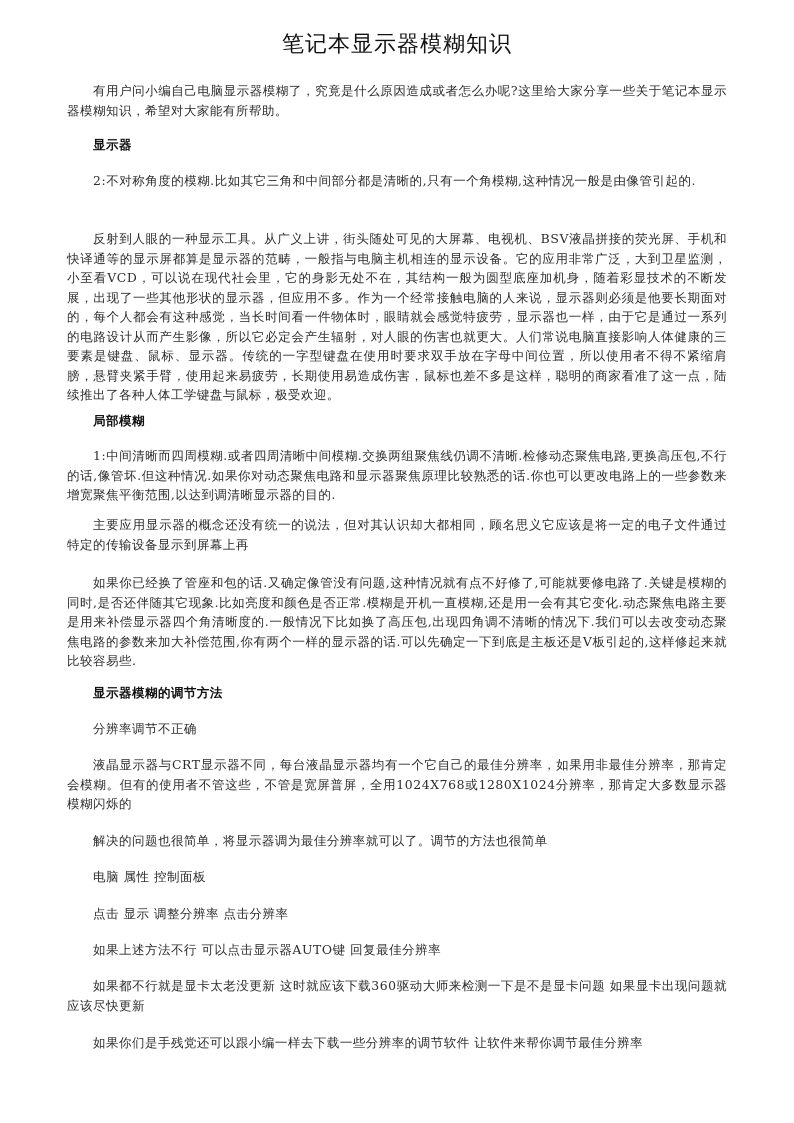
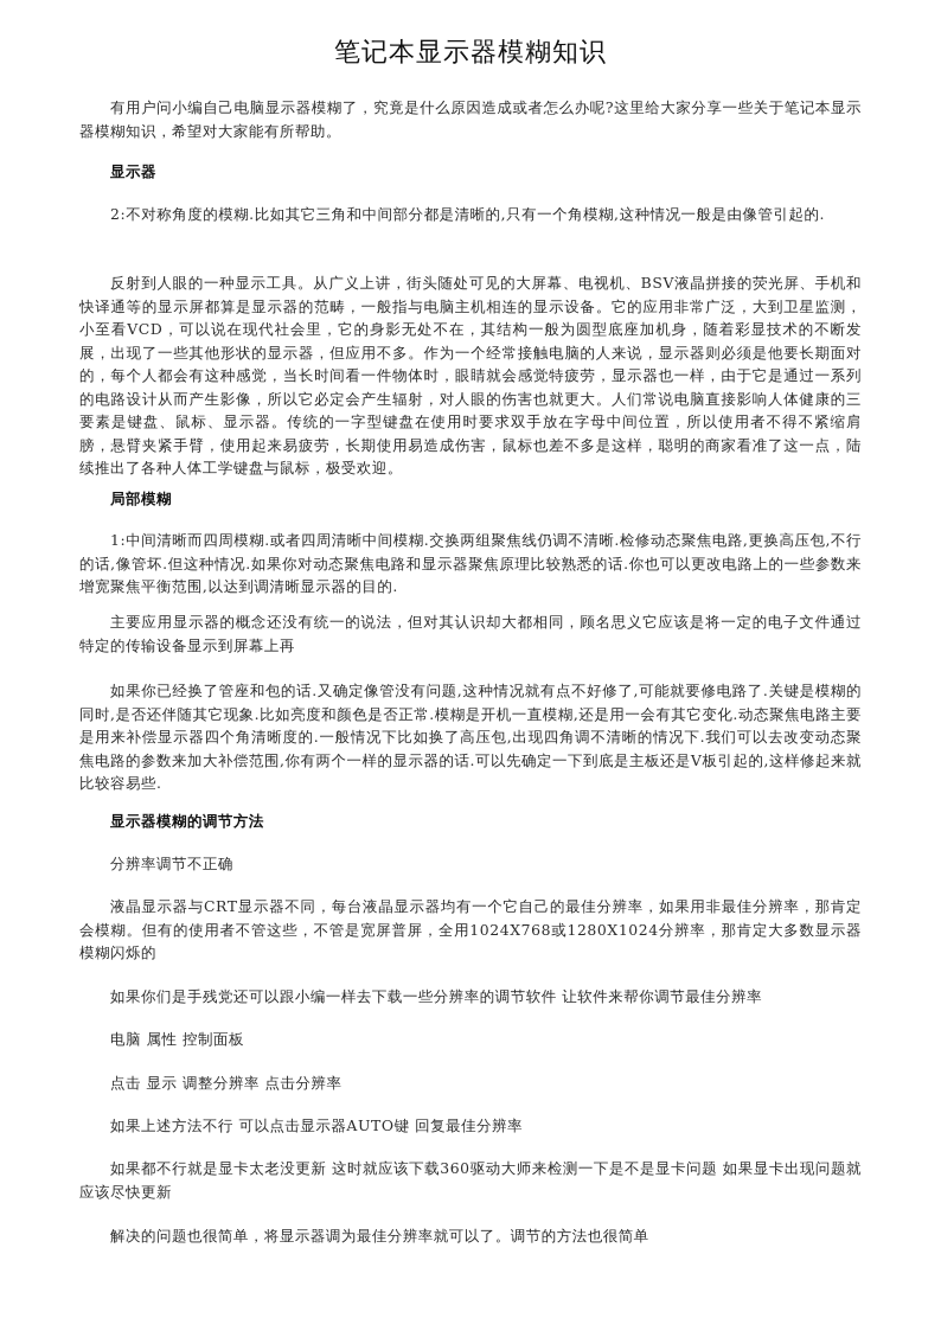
  笔记本显示器模糊知识
  有用户问小编自己电脑显示器模糊了，究竟是什么原因造成或者怎么办呢?这里给大家分享一些关于笔记本显示器模糊知识，希望对大家能有所帮助。
  显示器
  2:不对称角度的模糊.比如其它三角和中间部分都是清晰的,只有一个角模糊,这种情况一般是由像管引起的.
  反射到人眼的一种显示工具。从广义上讲，街头随处可见的大屏幕、电视机、BSV液晶拼接的荧光屏、手机和快译通等的显示屏都算是显示器的范畴，一般指与电脑主机相连的显示设备。它的应用非常广泛，大到卫星监测，小至看VCD，可以说在现代社会里，它的身影无处不在，其结构一般为圆型底座加机身，随着彩显技术的不断发展，出现了一些其他形状的显示器，但应用不多。作为一个经常接触电脑的人来说，显示器则必须是他要长期面对的，每个人都会有这种感觉，当长时间看一件物体时，眼睛就会感觉特疲劳，显示器也一样，由于它是通过一系列的电路设计从而产生影像，所以它必定会产生辐射，对人眼的伤害也就更大。人们常说电脑直接影响人体健康的三要素是键盘、鼠标、显示器。传统的一字型键盘在使用时要求双手放在字母中间位置，所以使用者不得不紧缩肩膀，悬臂夹紧手臂，使用起来易疲劳，长期使用易造成伤害，鼠标也差不多是这样，聪明的商家看准了这一点，陆续推出了各种人体工学键盘与鼠标，极受欢迎。
  局部模糊
  1:中间清晰而四周模糊.或者四周清晰中间模糊.交换两组聚焦线仍调不清晰.检修动态聚焦电路,更换高压包,不行的话,像管坏.但这种情况.如果你对动态聚焦电路和显示器聚焦原理比较熟悉的话.你也可以更改电路上的一些参数来增宽聚焦平衡范围,以达到调清晰显示器的目的.
  主要应用显示器的概念还没有统一的说法，但对其认识却大都相同，顾名思义它应该是将一定的电子文件通过特定的传输设备显示到屏幕上再
  如果你已经换了管座和包的话.又确定像管没有问题,这种情况就有点不好修了,可能就要修电路了.关键是模糊的同时,是否还伴随其它现象.比如亮度和颜色是否正常.模糊是开机一直模糊,还是用一会有其它变化.动态聚焦电路主要是用来补偿显示器四个角清晰度的.一般情况下比如换了高压包,出现四角调不清晰的情况下.我们可以去改变动态聚焦电路的参数来加大补偿范围,你有两个一样的显示器的话.可以先确定一下到底是主板还是V板引起的,这样修起来就比较容易些.
  显示器模糊的调节方法
  分辨率调节不正确
  液晶显示器与CRT显示器不同，每台液晶显示器均有一个它自己的最佳分辨率，如果用非最佳分辨率，那肯定会模糊。但有的使用者不管这些，不管是宽屏普屏，全用1024X768或1280X1024分辨率，那肯定大多数显示器模糊闪烁的
- 解决的问题也很简单，将显示器调为最佳分辨率就可以了。调节的方法也很简单
+ 如果你们是手残党还可以跟小编一样去下载一些分辨率的调节软件 让软件来帮你调节最佳分辨率
  电脑 属性 控制面板
  点击 显示 调整分辨率 点击分辨率
  如果上述方法不行 可以点击显示器AUTO键 回复最佳分辨率
  如果都不行就是显卡太老没更新 这时就应该下载360驱动大师来检测一下是不是显卡问题 如果显卡出现问题就应该尽快更新
- 如果你们是手残党还可以跟小编一样去下载一些分辨率的调节软件 让软件来帮你调节最佳分辨率
+ 解决的问题也很简单，将显示器调为最佳分辨率就可以了。调节的方法也很简单
